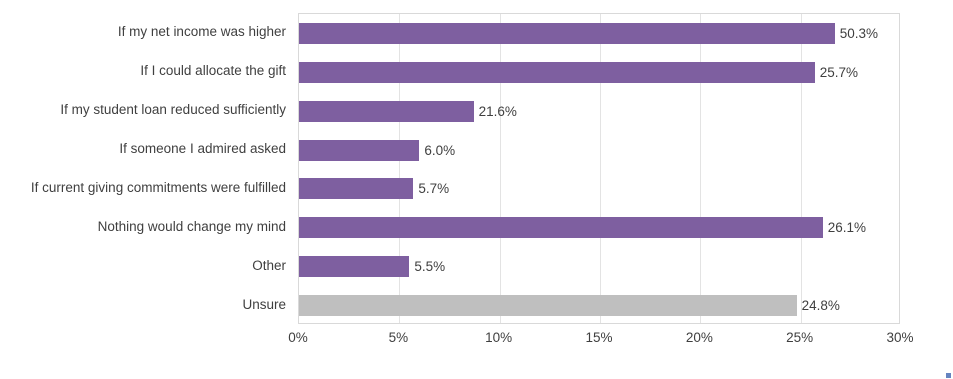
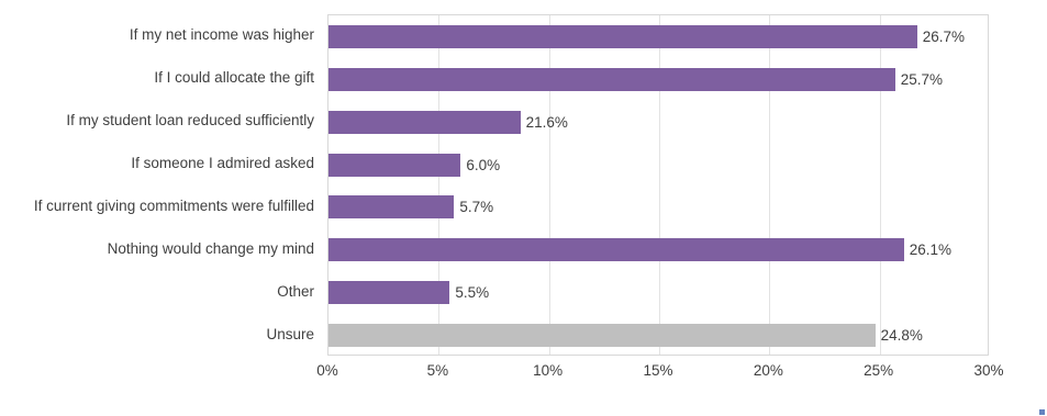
  If my net income was higher
  If I could allocate the gift
  If my student loan reduced sufficiently
  If someone I admired asked
  If current giving commitments were fulfilled
  Nothing would change my mind
  Other
  Unsure
- 50.3%
+ 26.7%
  25.7%
  21.6%
  6.0%
  5.7%
  26.1%
  5.5%
  24.8%
  0%
  5%
  10%
  15%
  20%
  25%
  30%
